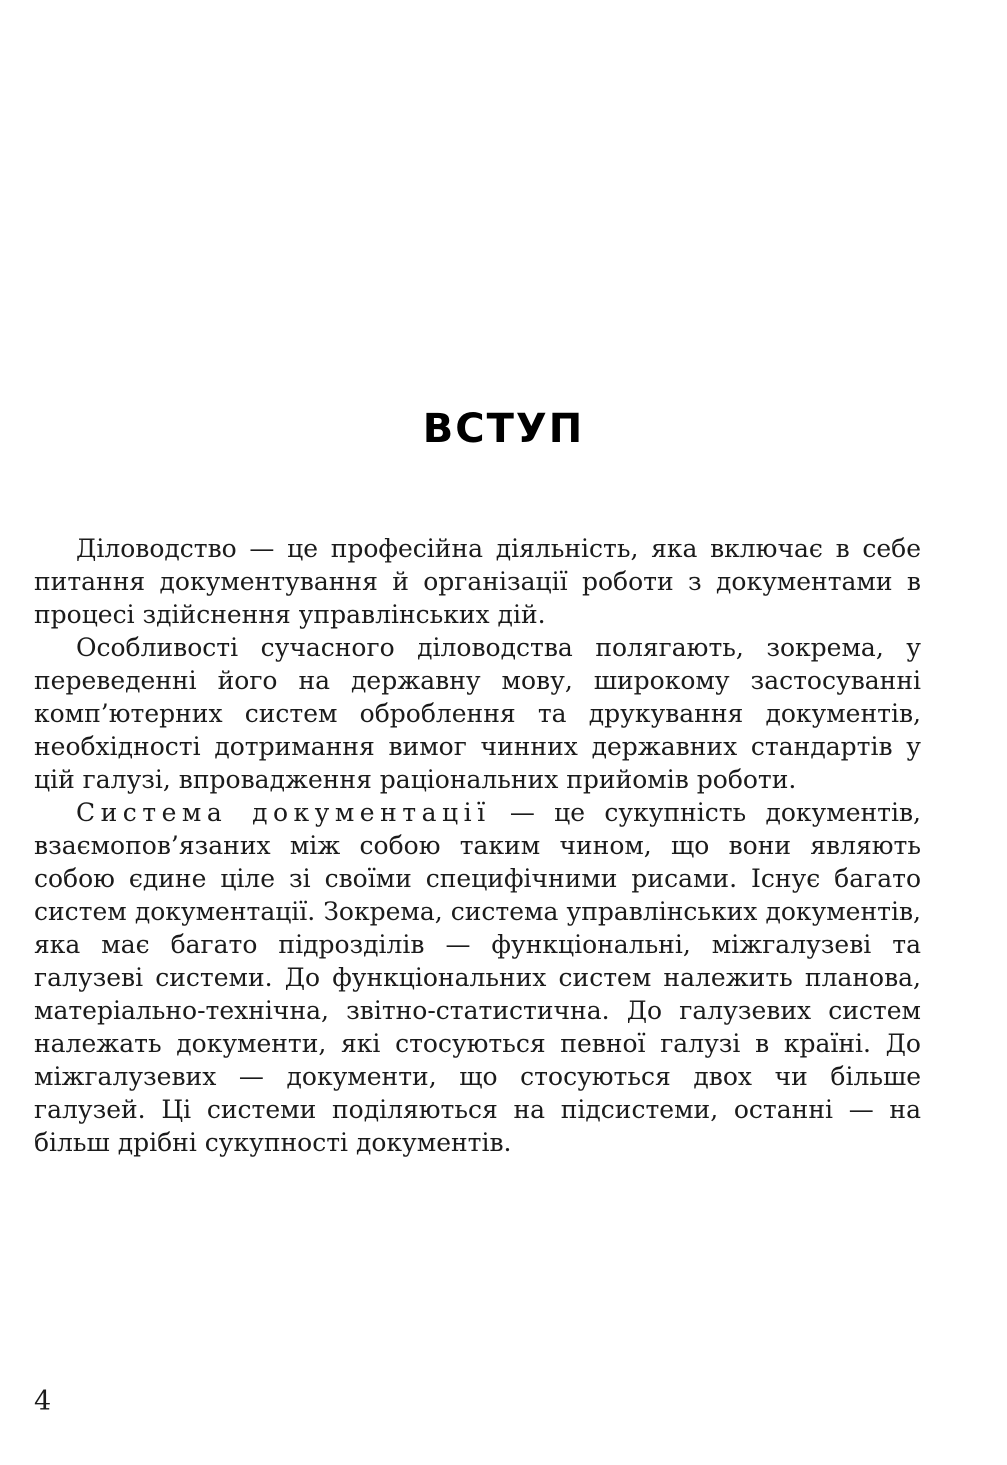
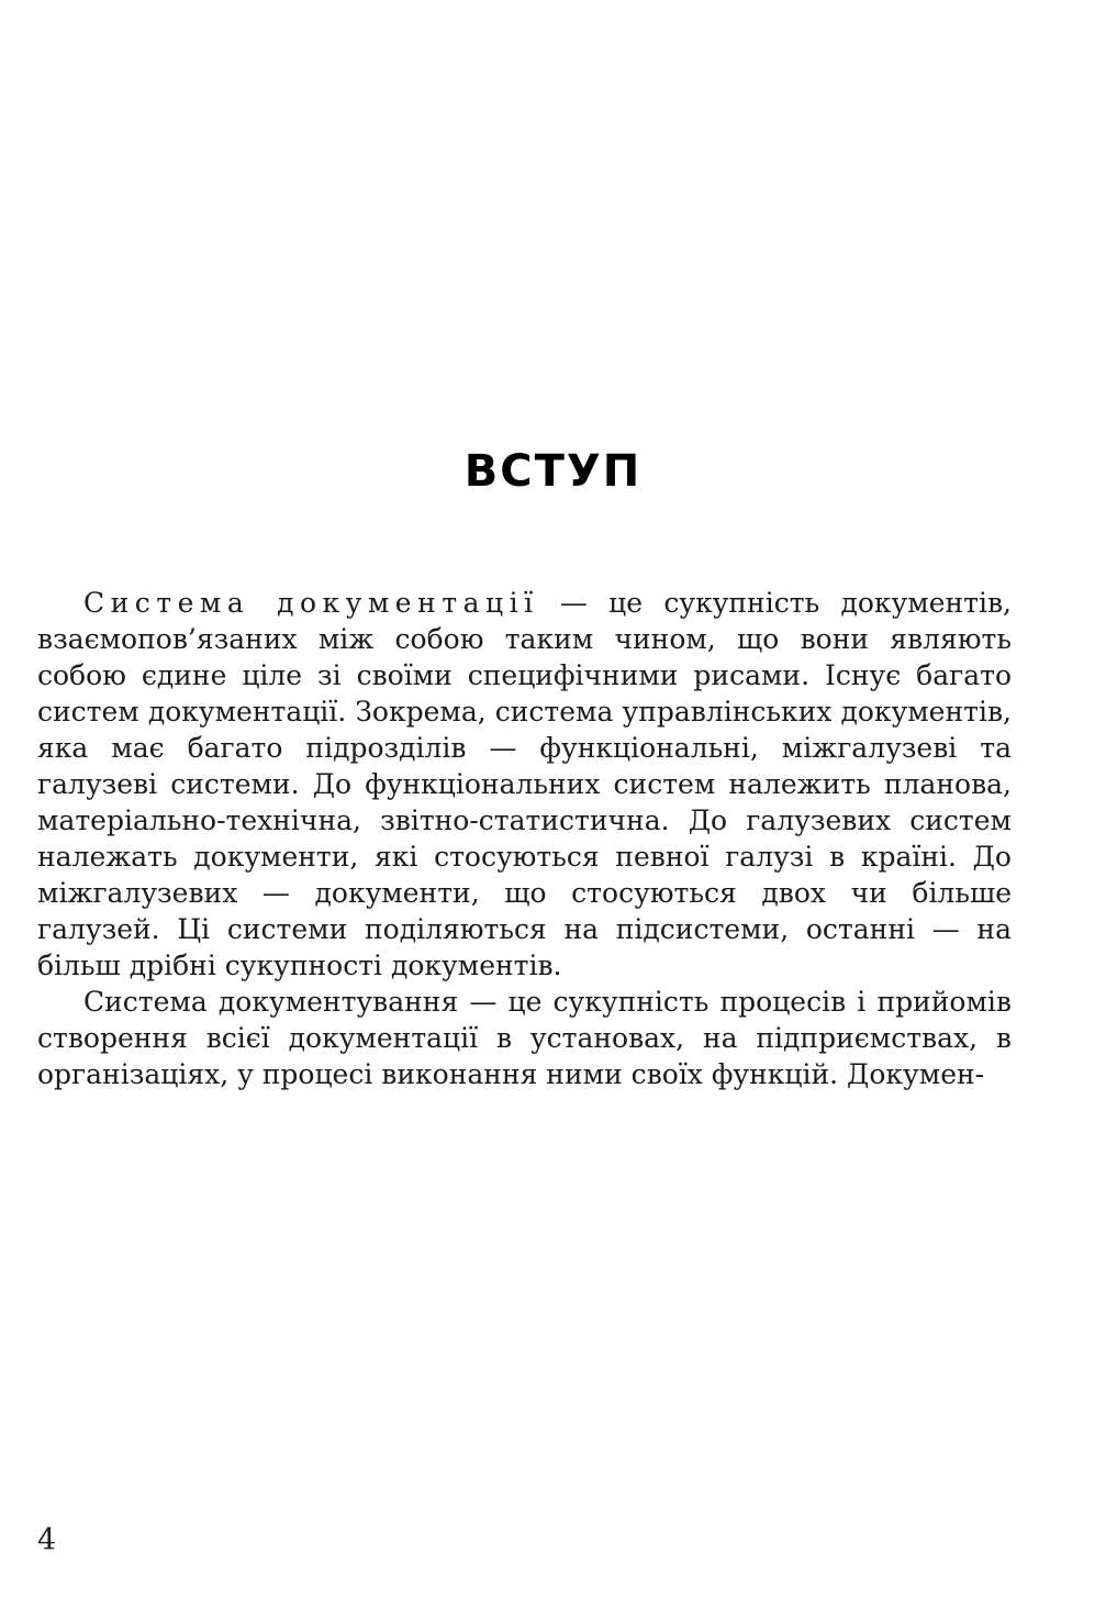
  ВСТУП
- Діловодство — це професійна діяльність, яка включає в себе питання документування й організації роботи з документами в процесі здійснення управлінських дій.
- Особливості сучасного діловодства полягають, зокрема, у переведенні його на державну мову, широкому застосуванні комп’ютерних систем оброблення та друкування документів, необхідності дотримання вимог чинних державних стандартів у цій галузі, впровадження раціональних прийомів роботи.
  Система документації — це сукупність документів, взаємопов’язаних між собою таким чином, що вони являють собою єдине ціле зі своїми специфічними рисами. Існує багато систем документації. Зокрема, система управлінських документів, яка має багато підрозділів — функціональні, міжгалузеві та галузеві системи. До функціональних систем належить планова, матеріально-технічна, звітно-статистична. До галузевих систем належать документи, які стосуються певної галузі в країні. До міжгалузевих — документи, що стосуються двох чи більше галузей. Ці системи поділяються на підсистеми, останні — на більш дрібні сукупності документів.
+ Система документування — це сукупність процесів і прийомів створення всієї документації в установах, на підприємствах, в організаціях, у процесі виконання ними своїх функцій. Докумен-
  4
